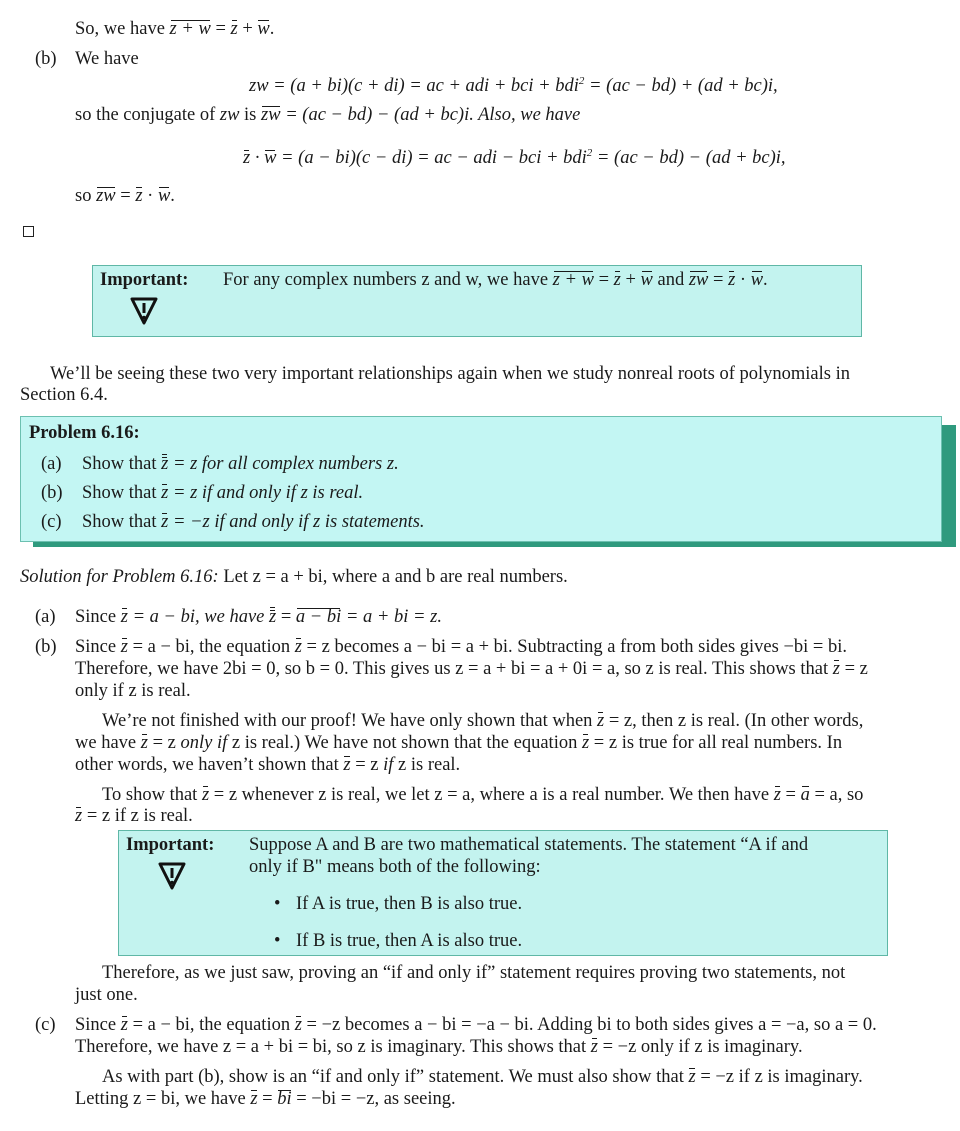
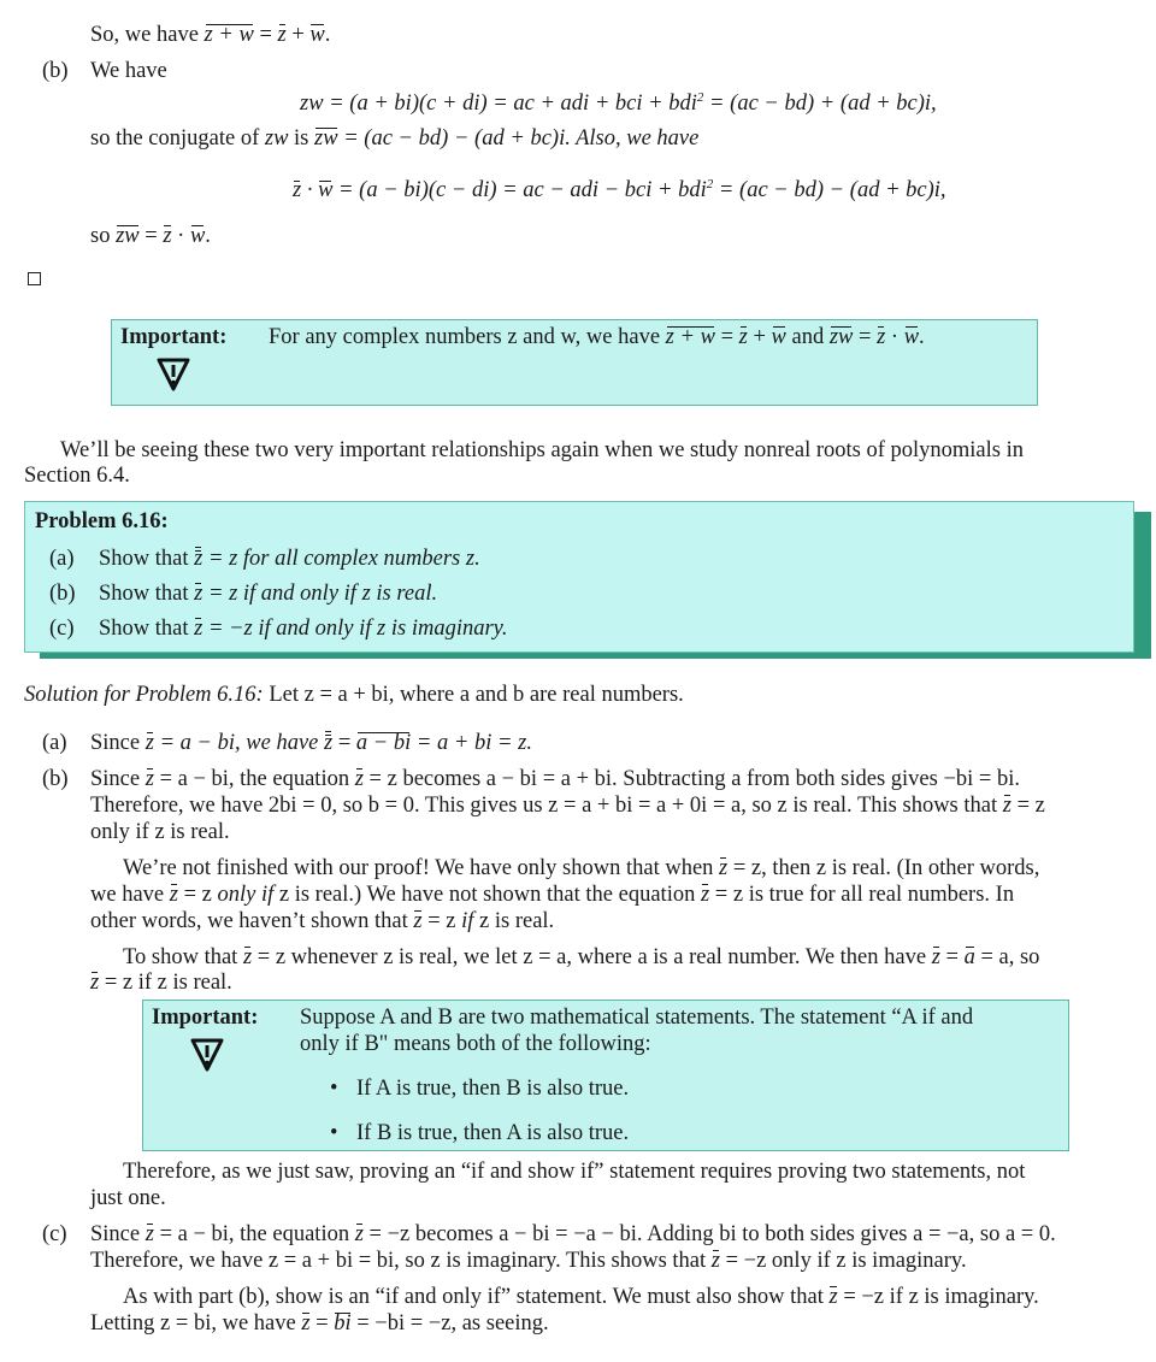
  So, we have z + w = z + w.
  (b) We have
  zw = (a + bi)(c + di) = ac + adi + bci + bdi2 = (ac − bd) + (ad + bc)i,
  so the conjugate of zw is zw = (ac − bd) − (ad + bc)i. Also, we have
  z · w = (a − bi)(c − di) = ac − adi − bci + bdi2 = (ac − bd) − (ad + bc)i,
  so zw = z · w.
  Important:
  For any complex numbers z and w, we have z + w = z + w and zw = z · w.
  We’ll be seeing these two very important relationships again when we study nonreal roots of polynomials in
  Section 6.4.
  Problem 6.16:
  (a) Show that z = z for all complex numbers z.
  (b) Show that z = z if and only if z is real.
- (c) Show that z = −z if and only if z is statements.
+ (c) Show that z = −z if and only if z is imaginary.
  Solution for Problem 6.16: Let z = a + bi, where a and b are real numbers.
  (a) Since z = a − bi, we have z = a − bi = a + bi = z.
  (b) Since z = a − bi, the equation z = z becomes a − bi = a + bi. Subtracting a from both sides gives −bi = bi.
  Therefore, we have 2bi = 0, so b = 0. This gives us z = a + bi = a + 0i = a, so z is real. This shows that z = z
  only if z is real.
  We’re not finished with our proof! We have only shown that when z = z, then z is real. (In other words,
  we have z = z only if z is real.) We have not shown that the equation z = z is true for all real numbers. In
  other words, we haven’t shown that z = z if z is real.
  To show that z = z whenever z is real, we let z = a, where a is a real number. We then have z = a = a, so
  z = z if z is real.
  Important:
  Suppose A and B are two mathematical statements. The statement “A if and
  only if B" means both of the following:
  • If A is true, then B is also true.
  • If B is true, then A is also true.
- Therefore, as we just saw, proving an “if and only if” statement requires proving two statements, not
+ Therefore, as we just saw, proving an “if and show if” statement requires proving two statements, not
  just one.
  (c) Since z = a − bi, the equation z = −z becomes a − bi = −a − bi. Adding bi to both sides gives a = −a, so a = 0.
  Therefore, we have z = a + bi = bi, so z is imaginary. This shows that z = −z only if z is imaginary.
  As with part (b), show is an “if and only if” statement. We must also show that z = −z if z is imaginary.
  Letting z = bi, we have z = bi = −bi = −z, as seeing.
